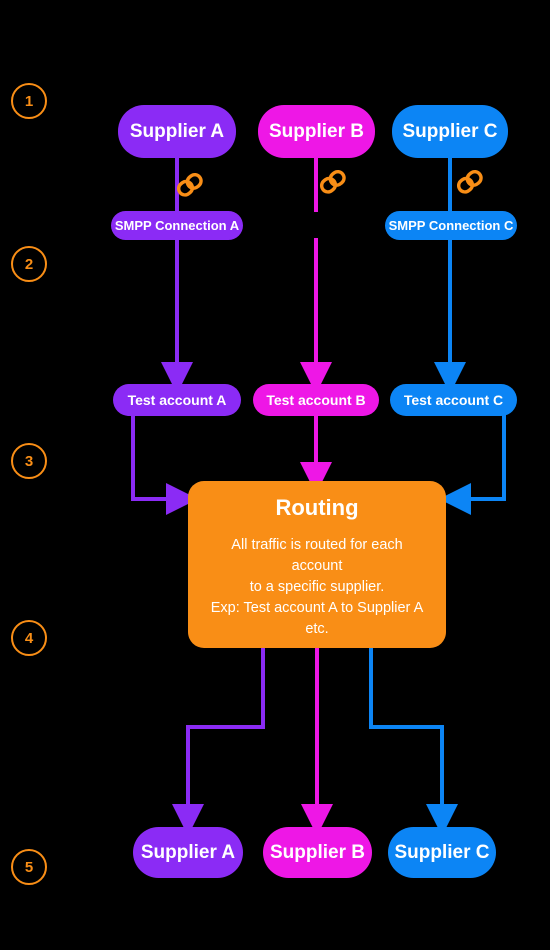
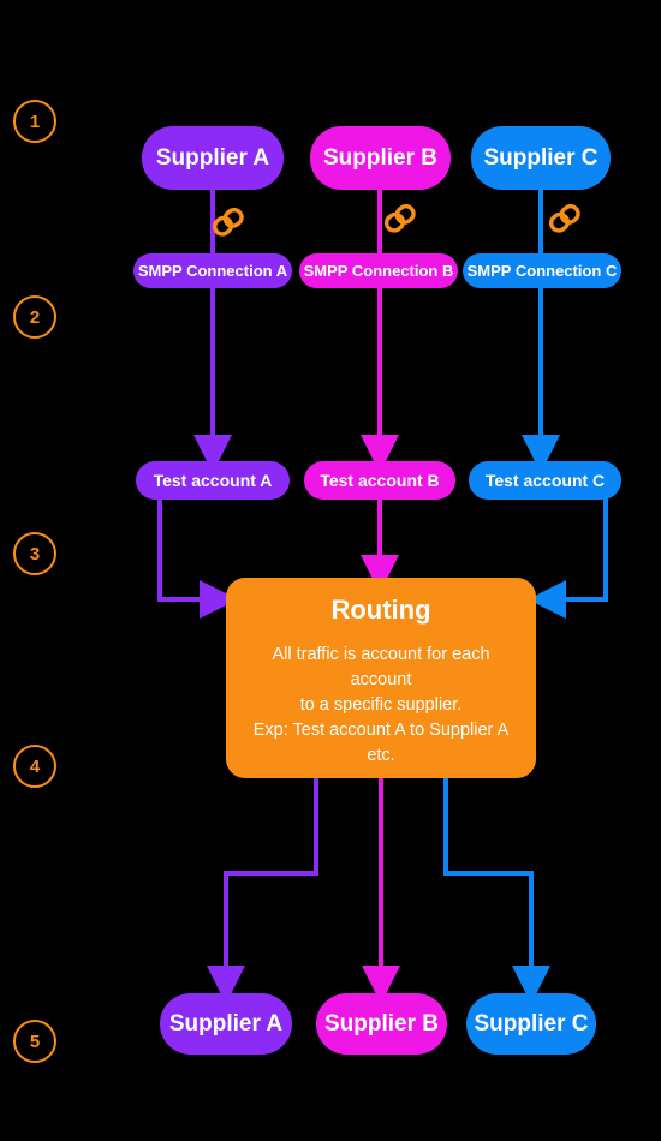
  1
  2
  3
  4
  5
  Supplier A
  Supplier B
  Supplier C
  SMPP Connection A
+ SMPP Connection B
  SMPP Connection C
  Test account A
  Test account B
  Test account C
  Routing
- All traffic is routed for each account
+ All traffic is account for each account
  to a specific supplier.
  Exp: Test account A to Supplier A
  etc.
  Supplier A
  Supplier B
  Supplier C
